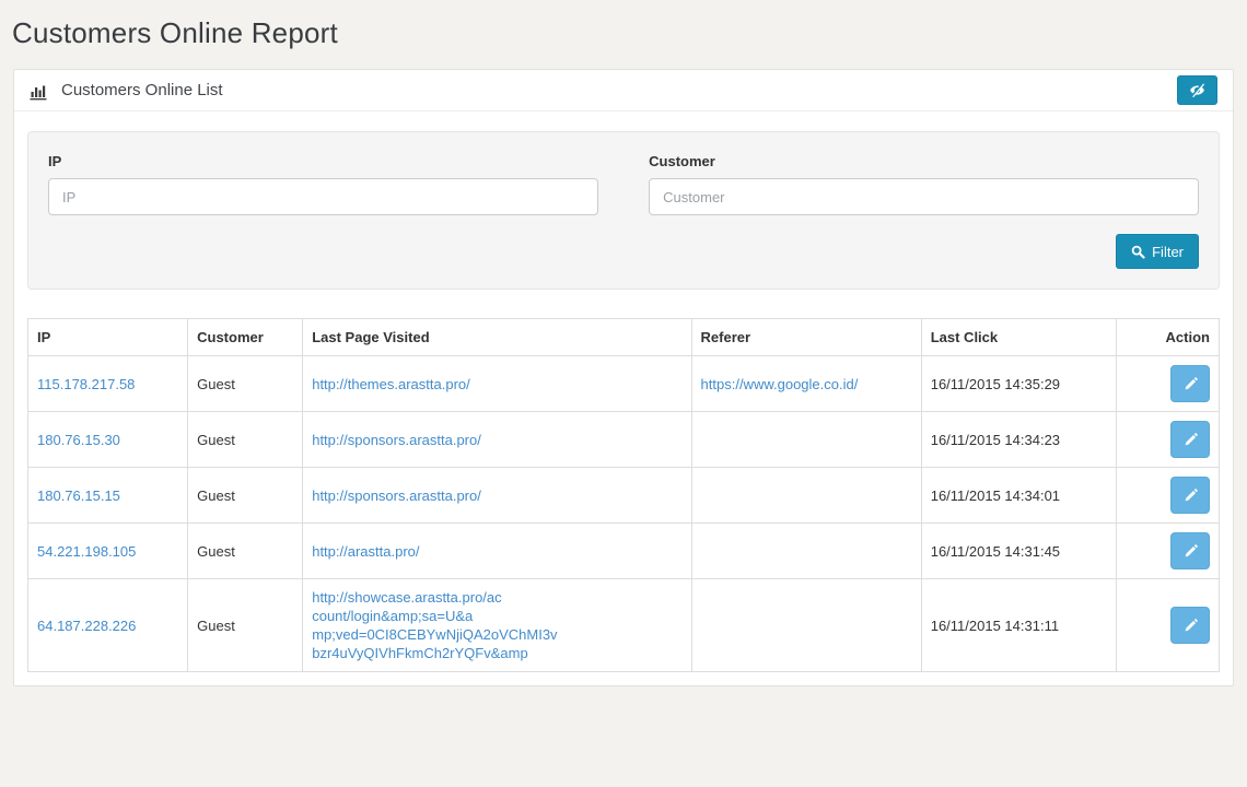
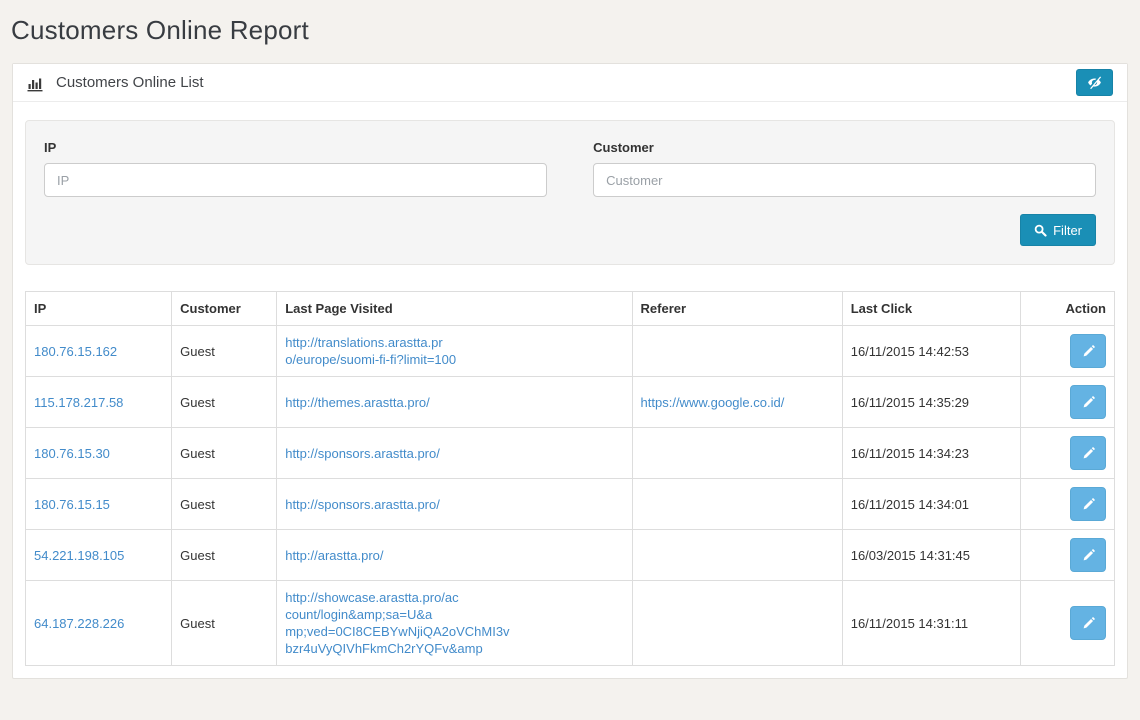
  Customers Online Report
  Customers Online List
  IP
  IP
  Customer
  Customer
  Filter
  IP	Customer	Last Page Visited	Referer	Last Click	Action
+ 180.76.15.162	Guest	http://translations.arastta.pr o/europe/suomi-fi-fi?limit=100		16/11/2015 14:42:53
  115.178.217.58	Guest	http://themes.arastta.pro/	https://www.google.co.id/	16/11/2015 14:35:29
  180.76.15.30	Guest	http://sponsors.arastta.pro/		16/11/2015 14:34:23
  180.76.15.15	Guest	http://sponsors.arastta.pro/		16/11/2015 14:34:01
- 54.221.198.105	Guest	http://arastta.pro/		16/11/2015 14:31:45
+ 54.221.198.105	Guest	http://arastta.pro/		16/03/2015 14:31:45
  64.187.228.226	Guest	http://showcase.arastta.pro/ac count/login&amp;sa=U&a mp;ved=0CI8CEBYwNjiQA2oVChMI3v bzr4uVyQIVhFkmCh2rYQFv&amp		16/11/2015 14:31:11
